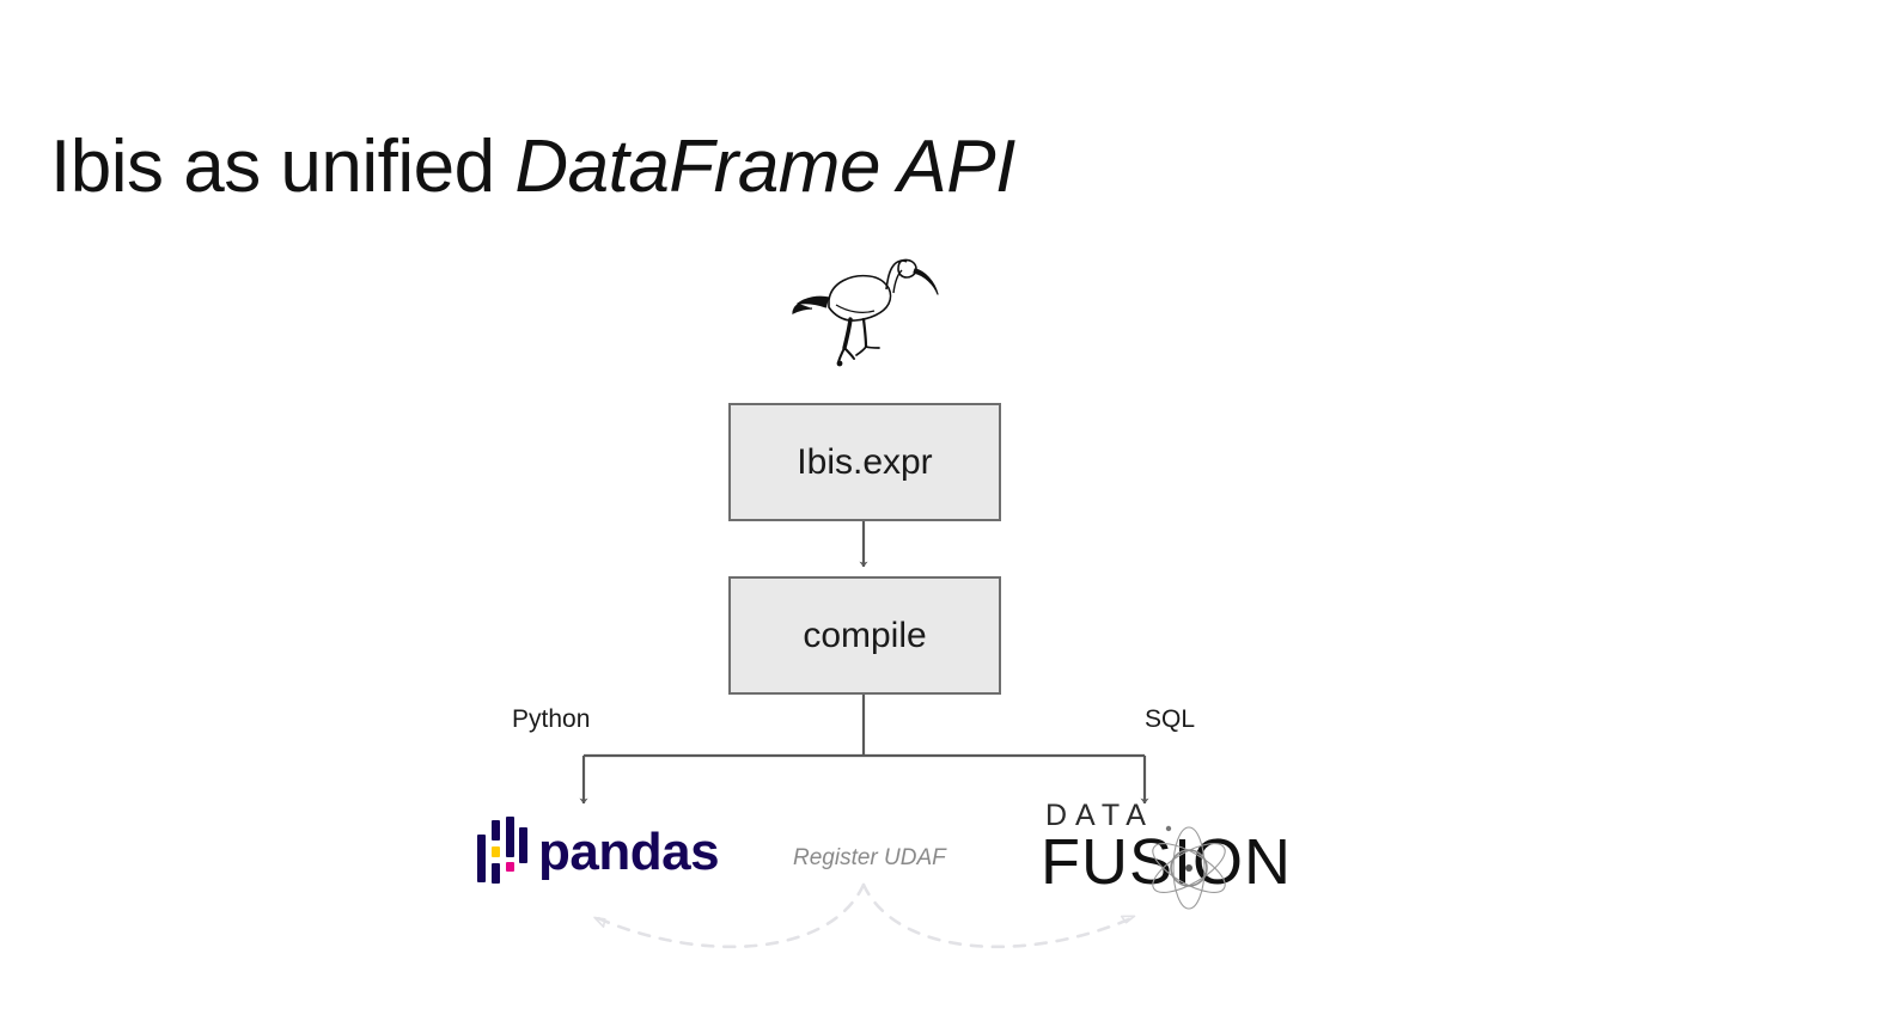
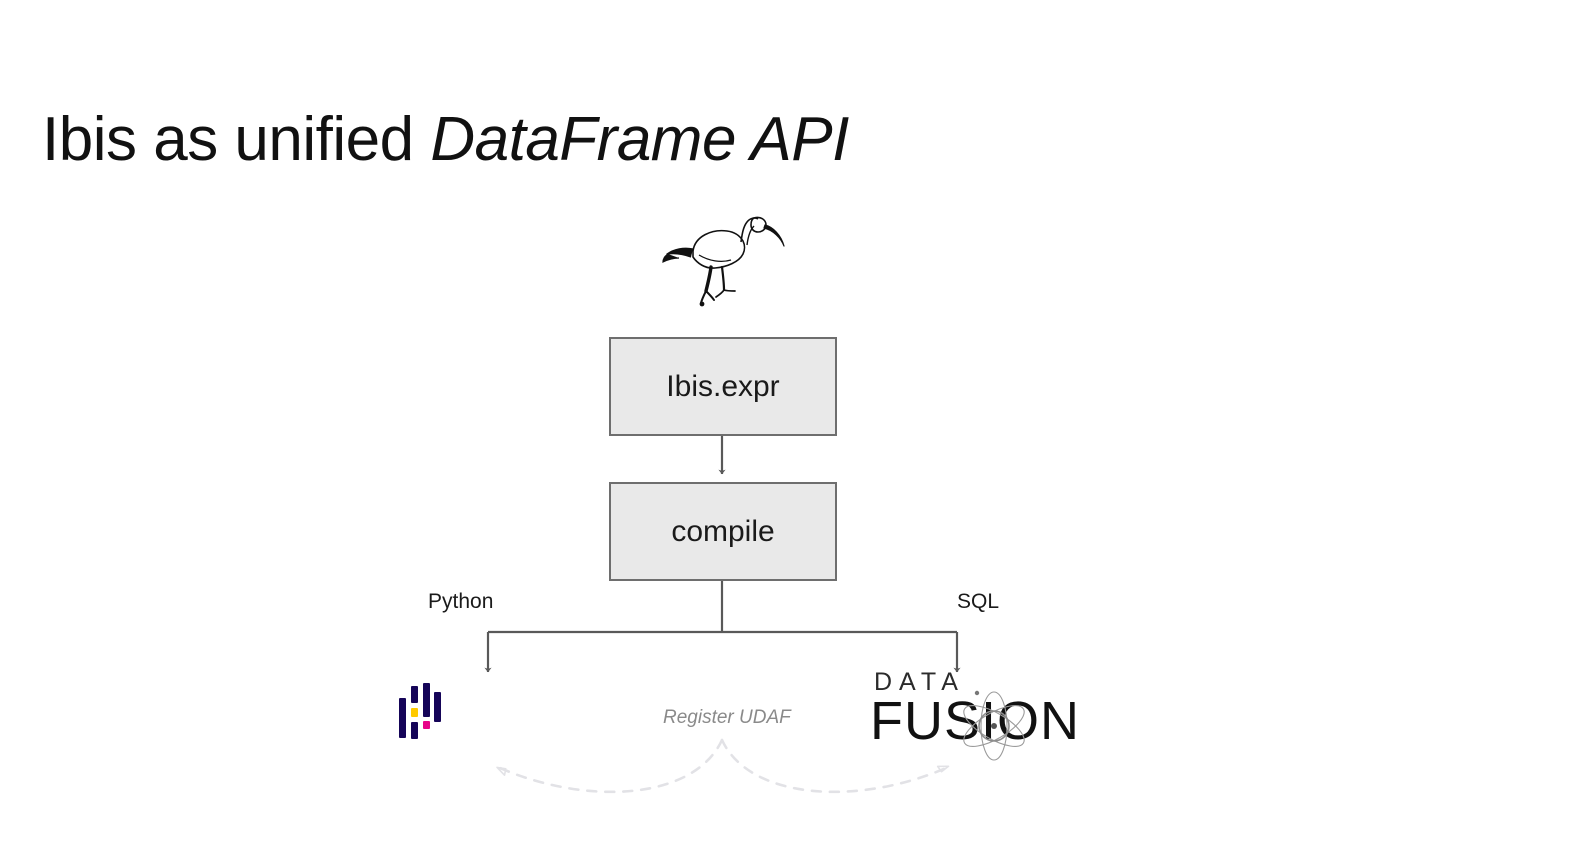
  Ibis as unified DataFrame API
  Ibis.expr
  compile
  Python
  SQL
  Register UDAF
- pandas
  DATA
  FUSION
